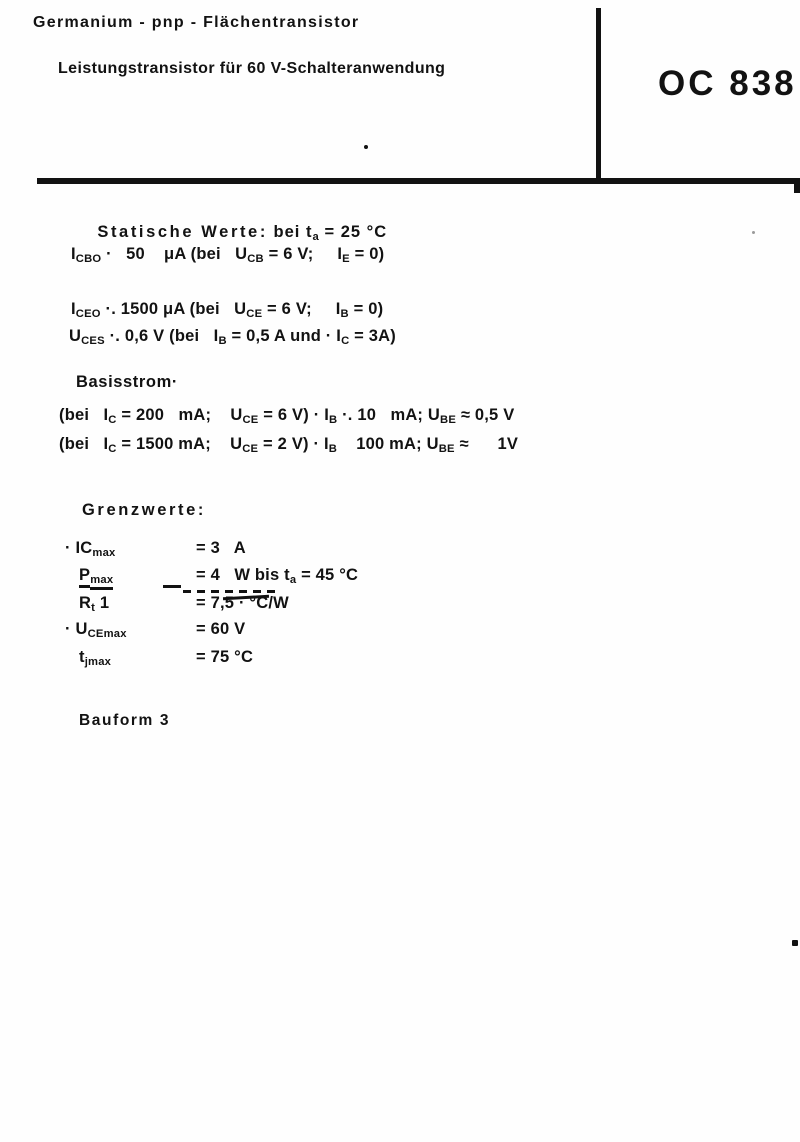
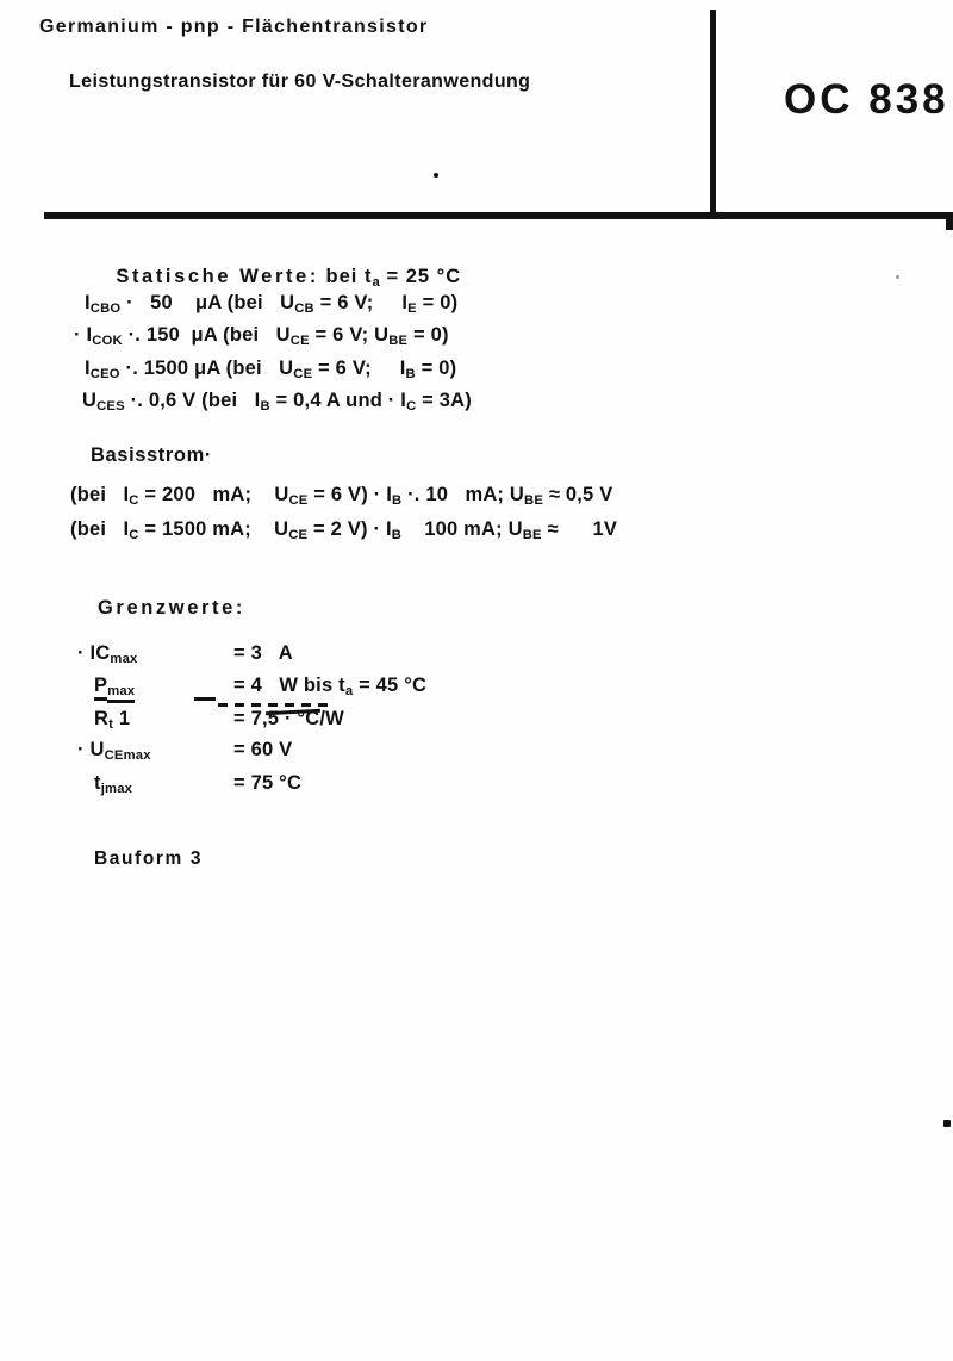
  Germanium - pnp - Flächentransistor
  Leistungstransistor für 60 V-Schalteranwendung
  OC 838
  Statische Werte: bei ta = 25 °C
  ICBO · 50 μA (bei UCB = 6 V; IE = 0)
+ · ICOK ·. 150 μA (bei UCE = 6 V; UBE = 0)
  ICEO ·. 1500 μA (bei UCE = 6 V; IB = 0)
- UCES ·. 0,6 V (bei IB = 0,5 A und · IC = 3A)
+ UCES ·. 0,6 V (bei IB = 0,4 A und · IC = 3A)
  Basisstrom·
  (bei IC = 200 mA; UCE = 6 V) · IB ·. 10 mA; UBE ≈ 0,5 V
  (bei IC = 1500 mA; UCE = 2 V) · IB 100 mA; UBE ≈ 1V
  Grenzwerte:
  · ICmax
  = 3 A
  Pmax
  = 4 W bis ta = 45 °C
  Rt 1
  = 7,5 · °C/W
  · UCEmax
  = 60 V
  tjmax
  = 75 °C
  Bauform 3
